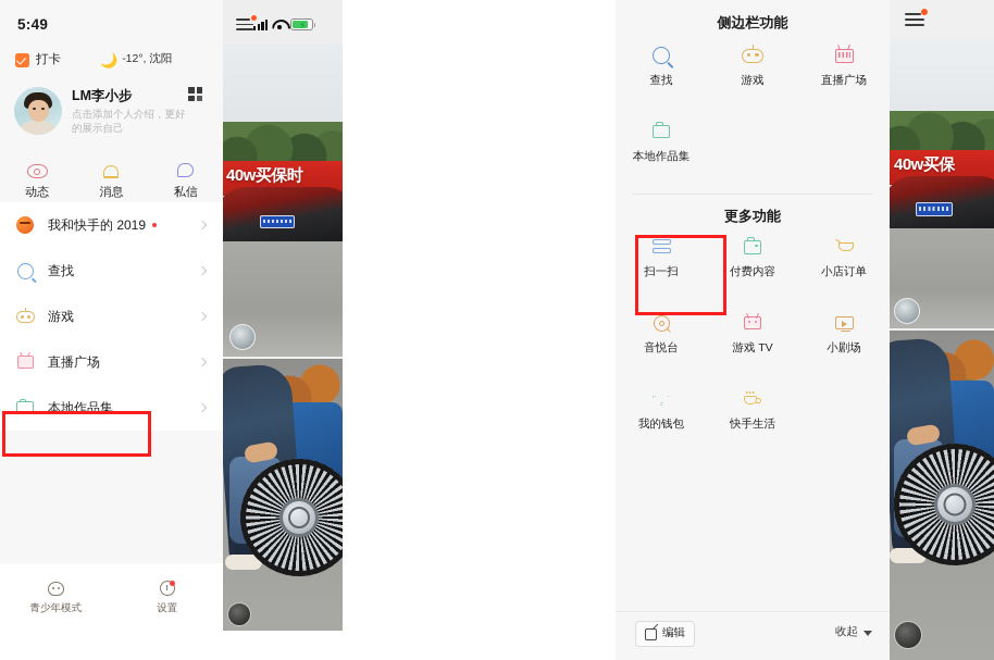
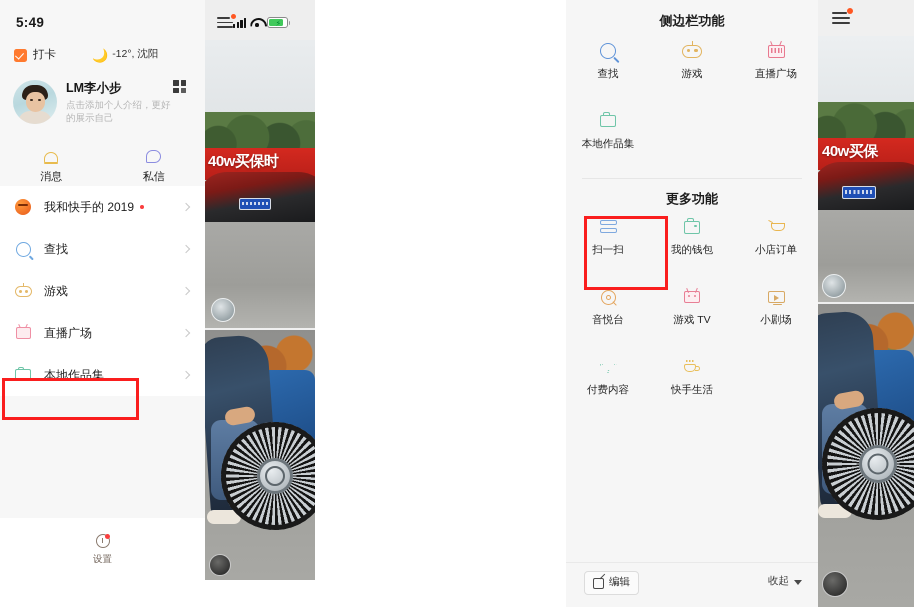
  5:49
  打卡
  🌙
  -12°, 沈阳
  LM李小步
  点击添加个人介绍，更好的展示自己
- 动态
  消息
  私信
  我和快手的 2019
  查找
  游戏
  直播广场
  本地作品集
- 青少年模式
  设置
  40w买保时
  侧边栏功能
  查找
  游戏
  直播广场
  本地作品集
  更多功能
  扫一扫
- 付费内容
+ 我的钱包
  小店订单
  音悦台
  游戏 TV
  小剧场
- 我的钱包
+ 付费内容
  快手生活
  编辑
  收起
  40w买保
  ⚡
